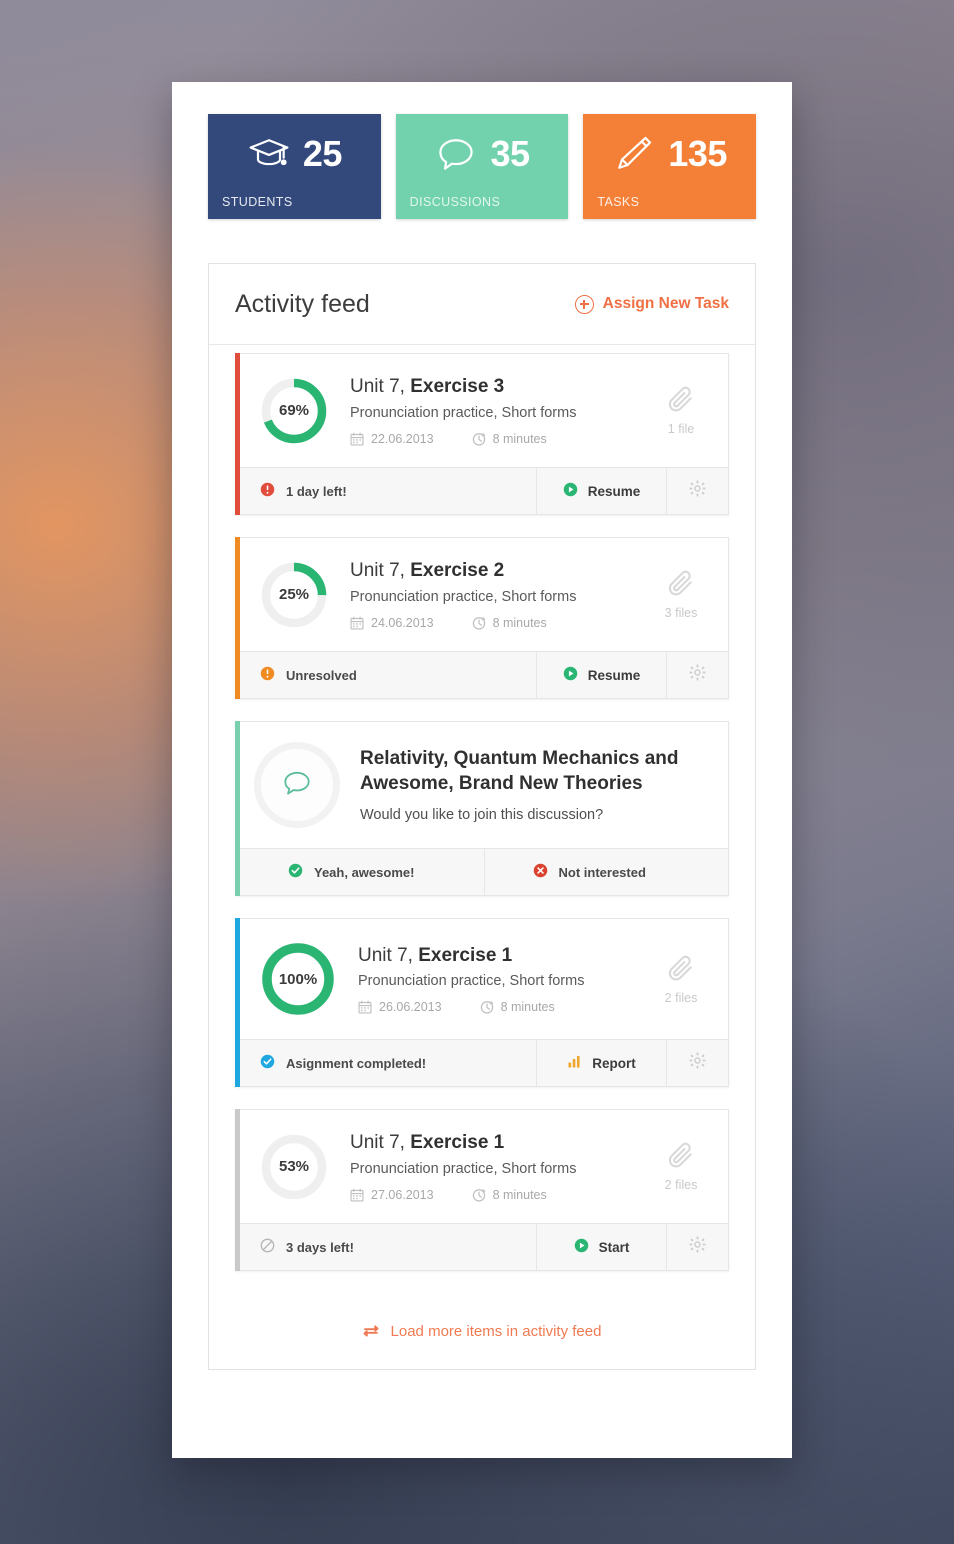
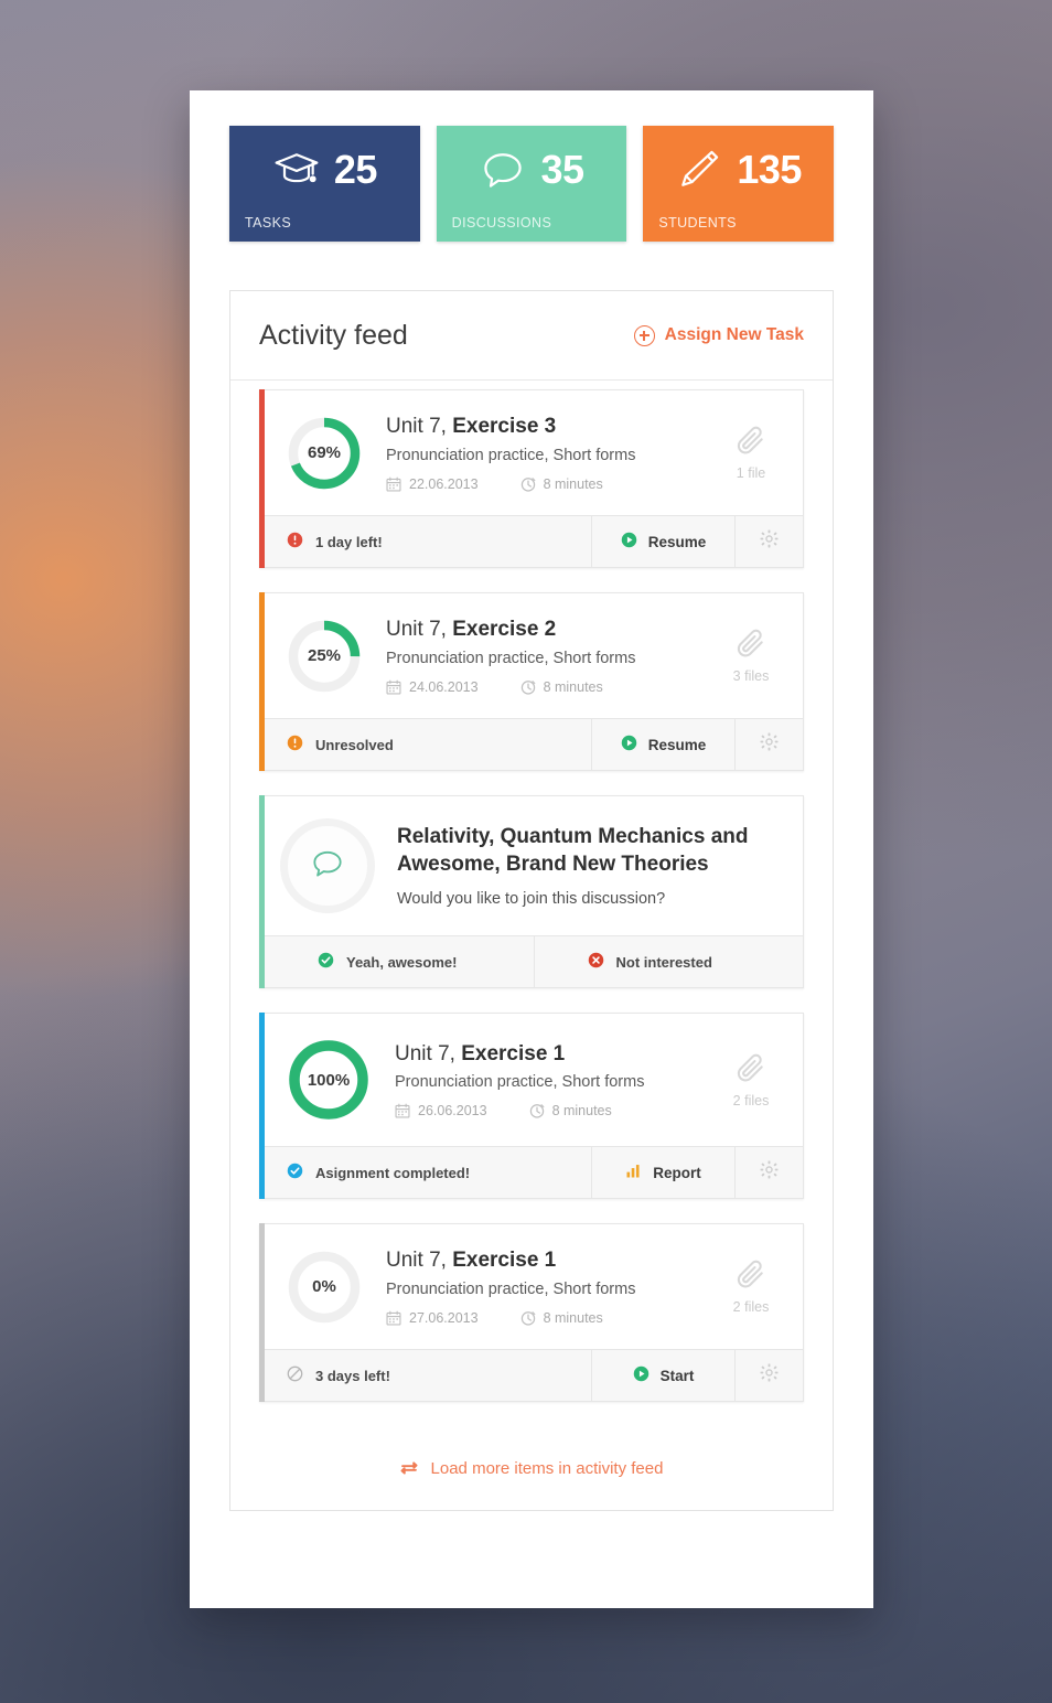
  25
- STUDENTS
+ TASKS
  35
  DISCUSSIONS
  135
- TASKS
+ STUDENTS
  Activity feed
  Assign New Task
  69%
  Unit 7, Exercise 3
  Pronunciation practice, Short forms
  22.06.2013
  8 minutes
  1 file
  1 day left!
  Resume
  25%
  Unit 7, Exercise 2
  Pronunciation practice, Short forms
  24.06.2013
  8 minutes
  3 files
  Unresolved
  Resume
  Relativity, Quantum Mechanics and Awesome, Brand New Theories
  Would you like to join this discussion?
  Yeah, awesome!
  Not interested
  100%
  Unit 7, Exercise 1
  Pronunciation practice, Short forms
  26.06.2013
  8 minutes
  2 files
  Asignment completed!
  Report
- 53%
+ 0%
  Unit 7, Exercise 1
  Pronunciation practice, Short forms
  27.06.2013
  8 minutes
  2 files
  3 days left!
  Start
  Load more items in activity feed
